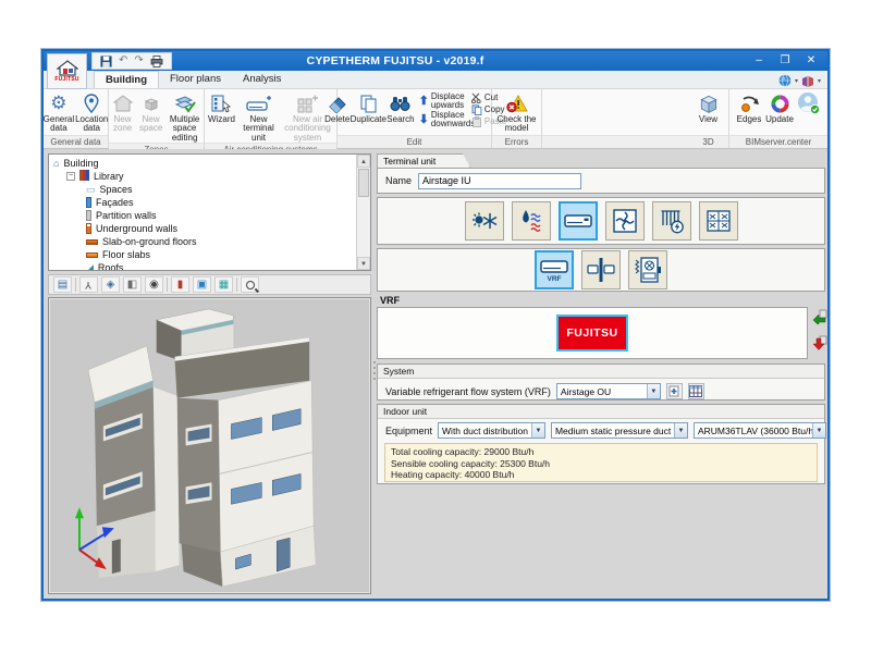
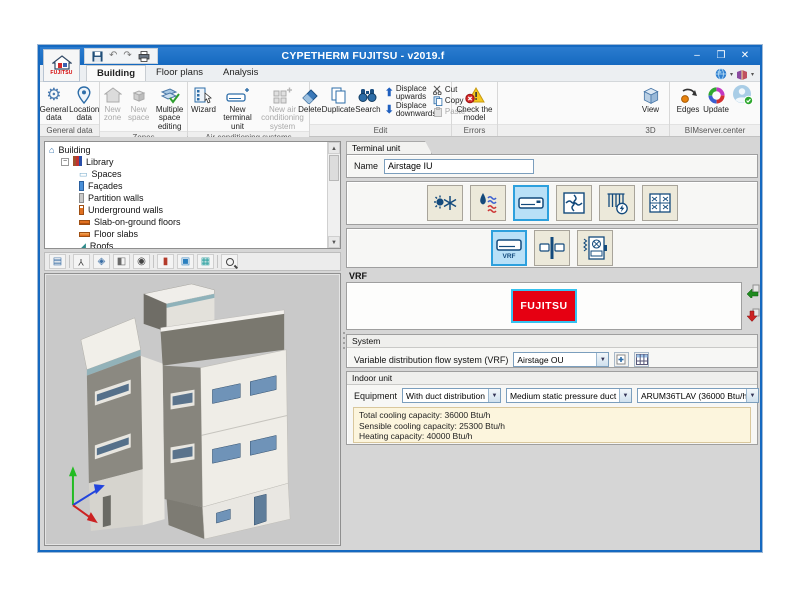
  CYPETHERM FUJITSU - v2019.f
  –
  ❒
  ✕
  ↶
  ↷
  Building
  Floor plans
  Analysis
  ⚙
  General data
  Location data
  General data
  New zone
  New space
  Multiple space editing
  Wizard
  New terminal unit
  New air conditioning system
  Delete
  Duplicate
  Search
  ⬆
  Displace upwards
  ⬇
  Displace downward
  Cut
  Copy
  Paste
  Edit
  Check the model
  Errors
  View
  3D
  Edges
  Update
  BIMserver.center
  ⌂
  Building
  Library
  ▭
  Spaces
  Façades
  Partition walls
  Underground walls
  Slab-on-ground floors
  Floor slabs
  ◢
  Roofs
  ▤
  ◈
  ◧
  ◉
  ▮
  ▣
  ▦
  Terminal unit
  Name
  Airstage IU
  VRF
  FUJITSU
  System
- Variable refrigerant flow system (VRF)
+ Variable distribution flow system (VRF)
  Airstage OU
  Indoor unit
  Equipment
  With duct distribution
  Medium static pressure duct
  ARUM36TLAV (36000 Btu/h
- Total cooling capacity: 29000 Btu/h
+ Total cooling capacity: 36000 Btu/h
  Sensible cooling capacity: 25300 Btu/h
  Heating capacity: 40000 Btu/h
